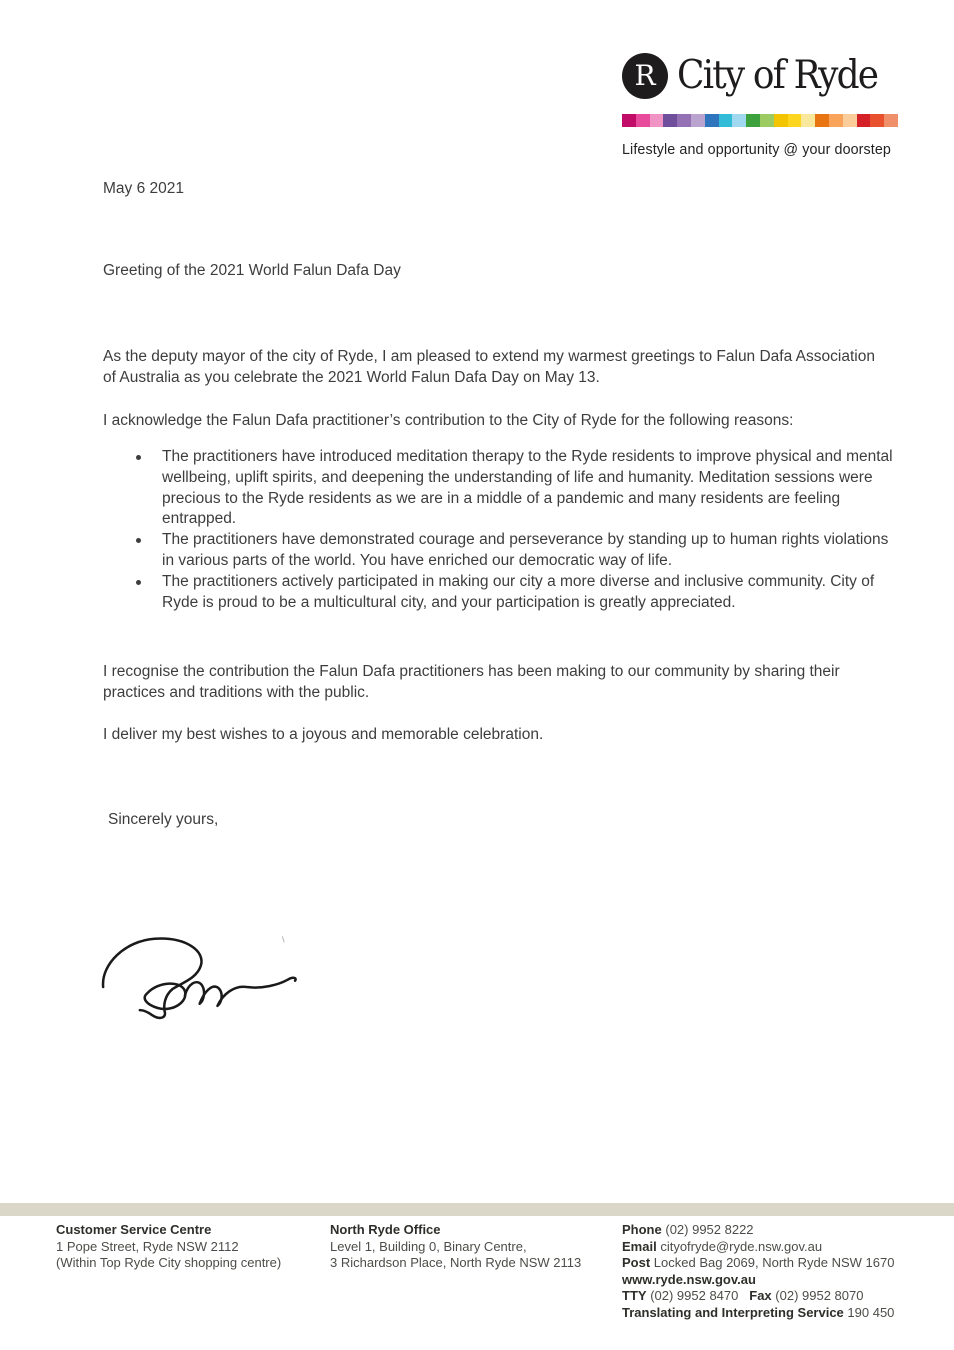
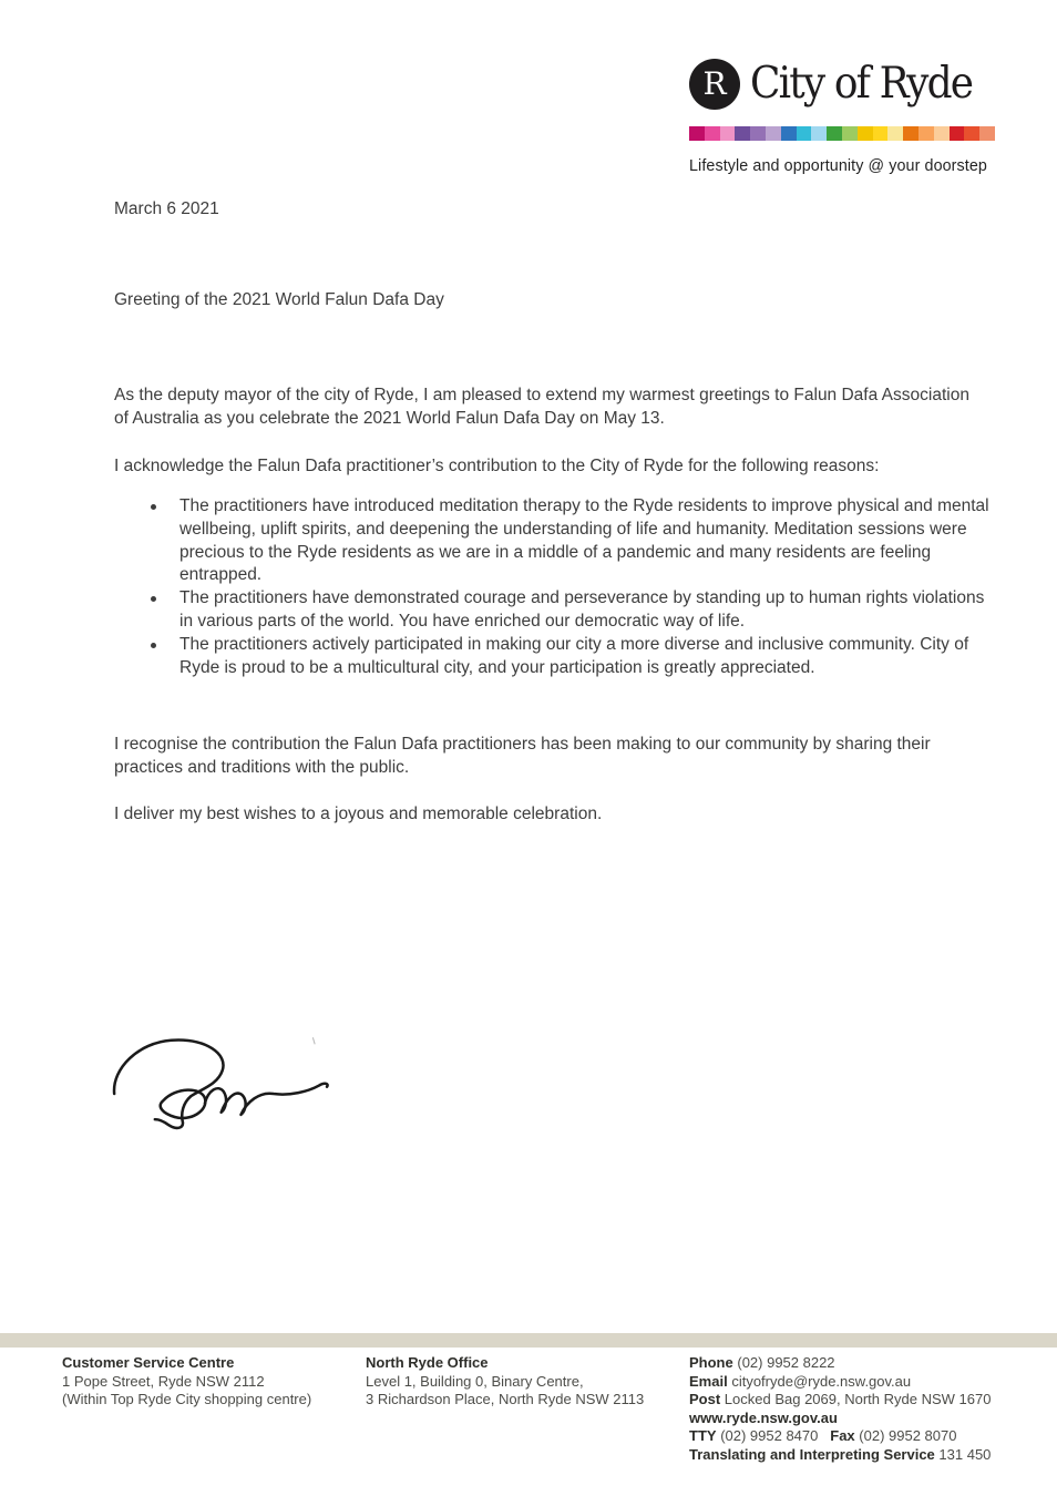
  R
  City of Ryde
  Lifestyle and opportunity @ your doorstep
- May 6 2021
+ March 6 2021
  Greeting of the 2021 World Falun Dafa Day
  As the deputy mayor of the city of Ryde, I am pleased to extend my warmest greetings to Falun Dafa Association of Australia as you celebrate the 2021 World Falun Dafa Day on May 13.
  I acknowledge the Falun Dafa practitioner’s contribution to the City of Ryde for the following reasons:
  The practitioners have introduced meditation therapy to the Ryde residents to improve physical and mental wellbeing, uplift spirits, and deepening the understanding of life and humanity. Meditation sessions were precious to the Ryde residents as we are in a middle of a pandemic and many residents are feeling entrapped.
  The practitioners have demonstrated courage and perseverance by standing up to human rights violations in various parts of the world. You have enriched our democratic way of life.
  The practitioners actively participated in making our city a more diverse and inclusive community. City of Ryde is proud to be a multicultural city, and your participation is greatly appreciated.
  I recognise the contribution the Falun Dafa practitioners has been making to our community by sharing their practices and traditions with the public.
  I deliver my best wishes to a joyous and memorable celebration.
- Sincerely yours,
  Customer Service Centre
  1 Pope Street, Ryde NSW 2112
  (Within Top Ryde City shopping centre)
  North Ryde Office
  Level 1, Building 0, Binary Centre,
  3 Richardson Place, North Ryde NSW 2113
  Phone (02) 9952 8222
  Email cityofryde@ryde.nsw.gov.au
  Post Locked Bag 2069, North Ryde NSW 1670
  www.ryde.nsw.gov.au
  TTY (02) 9952 8470 Fax (02) 9952 8070
- Translating and Interpreting Service 190 450
+ Translating and Interpreting Service 131 450
